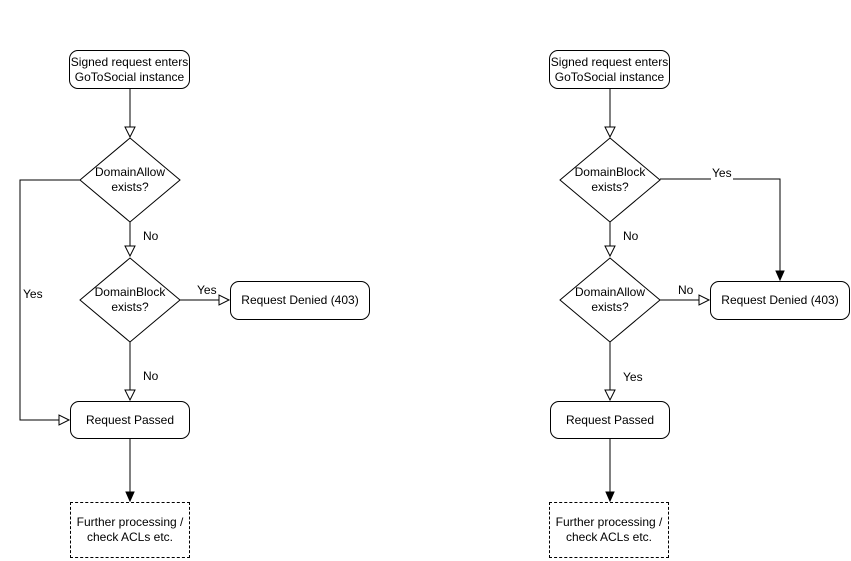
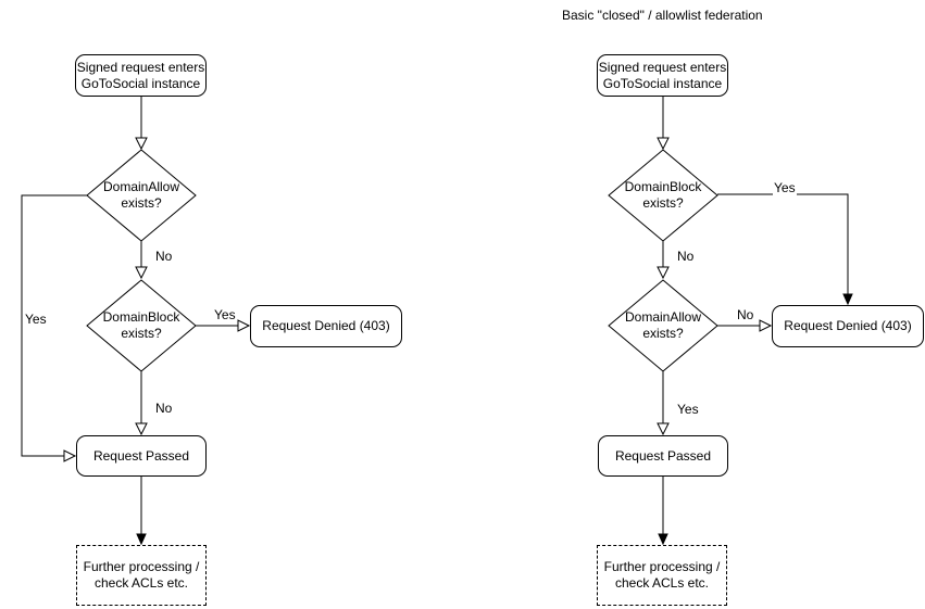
  Signed request enters
  GoToSocial instance
  DomainAllow
  exists?
  Yes
  No
  DomainBlock
  exists?
  Yes
  No
  Request Denied (403)
  Request Passed
  Further processing /
  check ACLs etc.
+ Basic "closed" / allowlist federation
  Signed request enters
  GoToSocial instance
  DomainBlock
  exists?
  Yes
  No
  DomainAllow
  exists?
  No
  Yes
  Request Denied (403)
  Request Passed
  Further processing /
  check ACLs etc.
